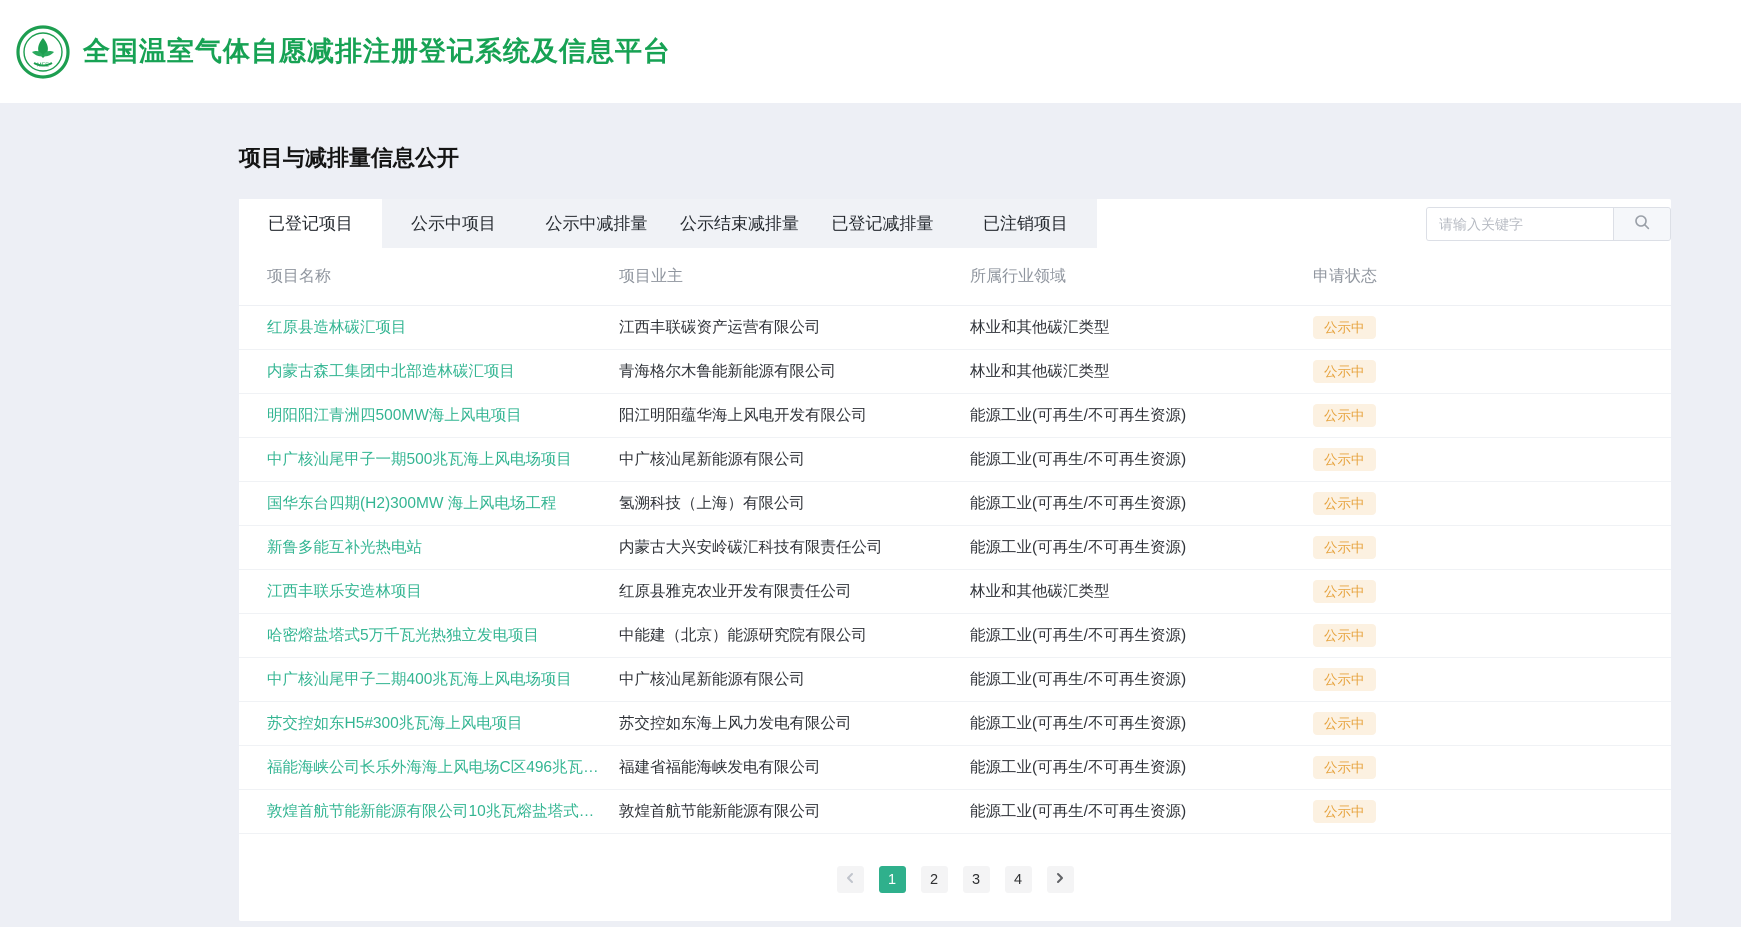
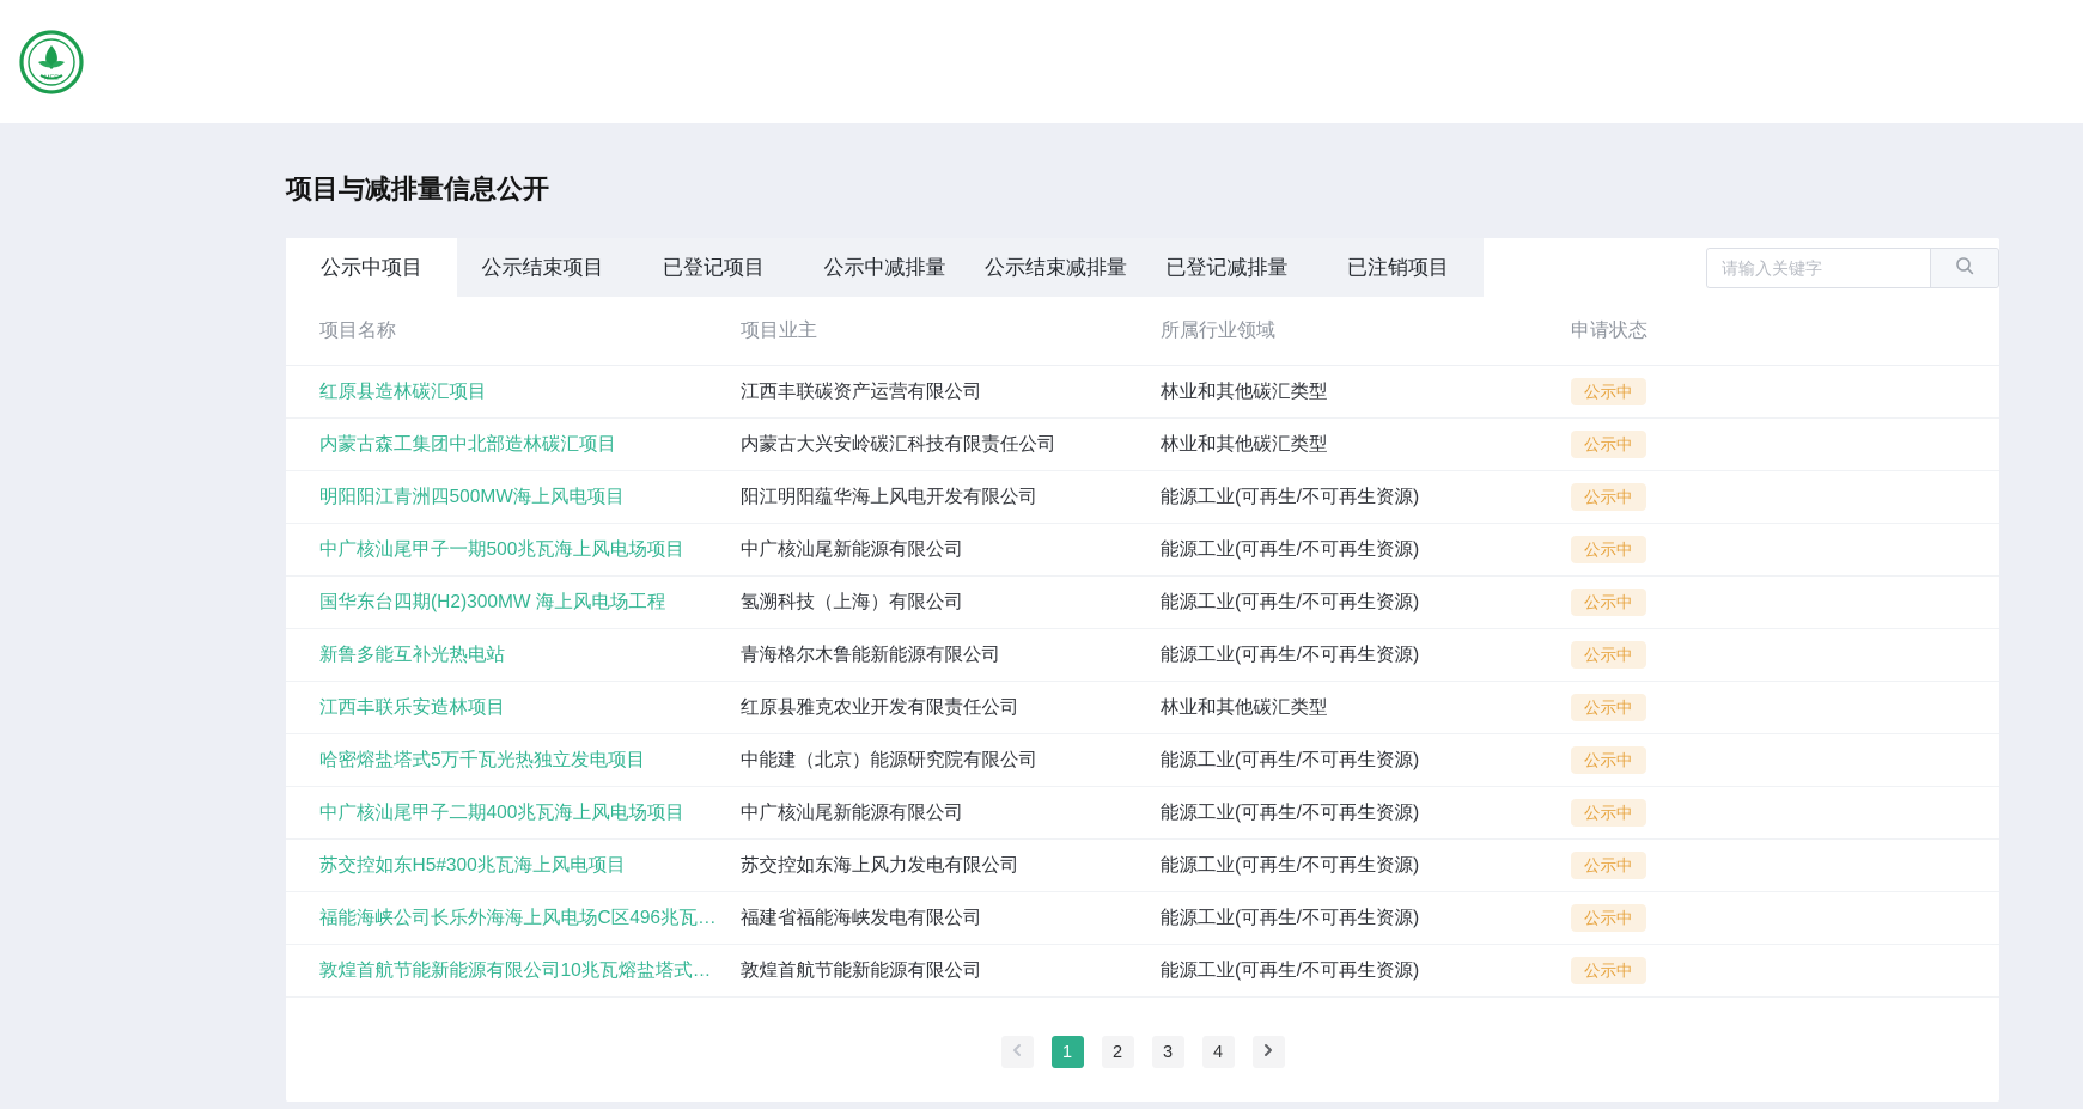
- 全国温室气体自愿减排注册登记系统及信息平台
  项目与减排量信息公开
- 已登记项目
+ 公示中项目
+ 公示结束项目
- 公示中项目
+ 已登记项目
  公示中减排量
  公示结束减排量
  已登记减排量
  已注销项目
  请输入关键字
  项目名称
  项目业主
  所属行业领域
  申请状态
  红原县造林碳汇项目
  江西丰联碳资产运营有限公司
  林业和其他碳汇类型
  公示中
  内蒙古森工集团中北部造林碳汇项目
- 青海格尔木鲁能新能源有限公司
+ 内蒙古大兴安岭碳汇科技有限责任公司
  林业和其他碳汇类型
  公示中
  明阳阳江青洲四500MW海上风电项目
  阳江明阳蕴华海上风电开发有限公司
  能源工业(可再生/不可再生资源)
  公示中
  中广核汕尾甲子一期500兆瓦海上风电场项目
  中广核汕尾新能源有限公司
  能源工业(可再生/不可再生资源)
  公示中
  国华东台四期(H2)300MW 海上风电场工程
  氢溯科技（上海）有限公司
  能源工业(可再生/不可再生资源)
  公示中
  新鲁多能互补光热电站
- 内蒙古大兴安岭碳汇科技有限责任公司
+ 青海格尔木鲁能新能源有限公司
  能源工业(可再生/不可再生资源)
  公示中
  江西丰联乐安造林项目
  红原县雅克农业开发有限责任公司
  林业和其他碳汇类型
  公示中
  哈密熔盐塔式5万千瓦光热独立发电项目
  中能建（北京）能源研究院有限公司
  能源工业(可再生/不可再生资源)
  公示中
  中广核汕尾甲子二期400兆瓦海上风电场项目
  中广核汕尾新能源有限公司
  能源工业(可再生/不可再生资源)
  公示中
  苏交控如东H5#300兆瓦海上风电项目
  苏交控如东海上风力发电有限公司
  能源工业(可再生/不可再生资源)
  公示中
  福能海峡公司长乐外海海上风电场C区496兆瓦海上.
  福建省福能海峡发电有限公司
  能源工业(可再生/不可再生资源)
  公示中
  敦煌首航节能新能源有限公司10兆瓦熔盐塔式光热..
  敦煌首航节能新能源有限公司
  能源工业(可再生/不可再生资源)
  公示中
  1
  2
  3
  4
